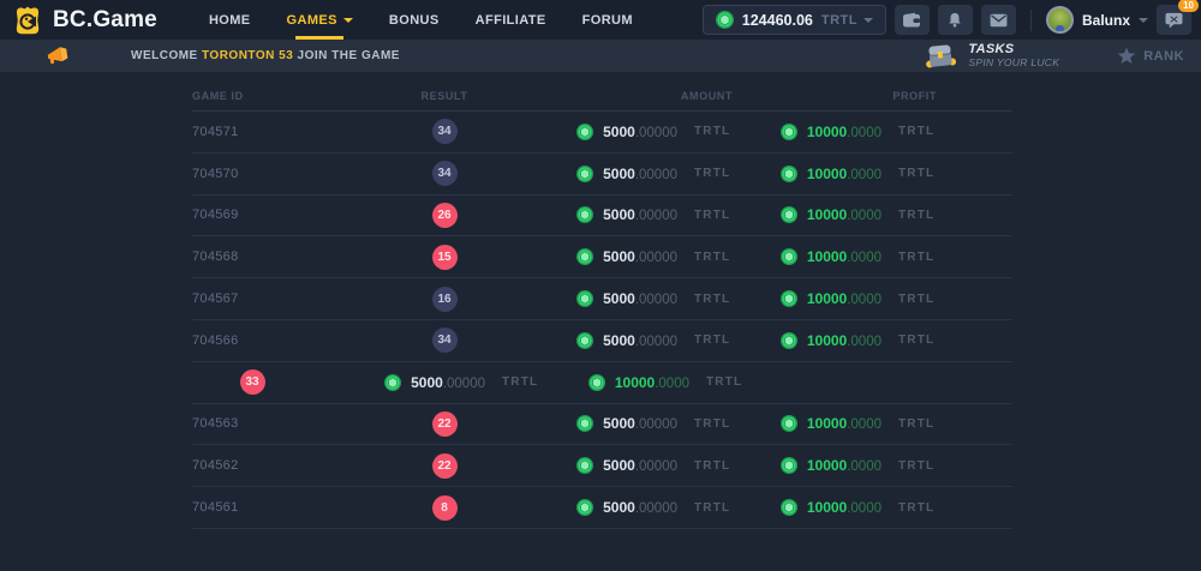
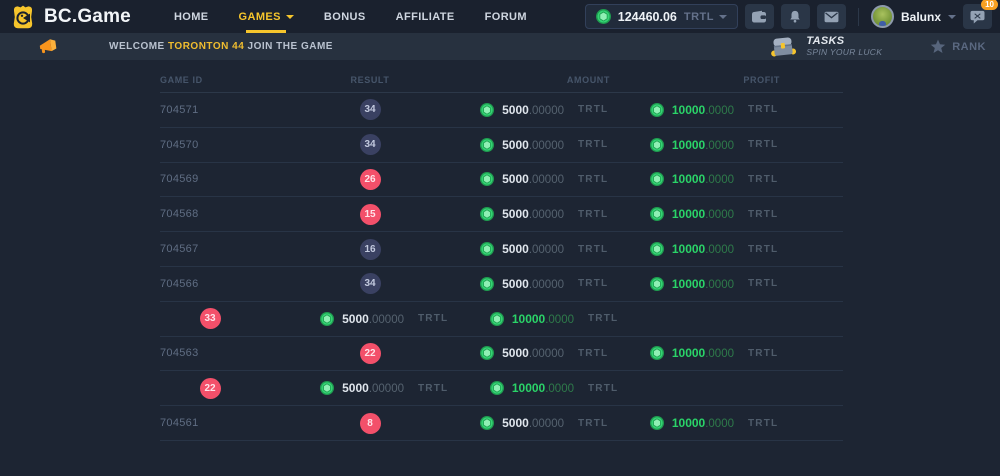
  BC.Game
  HOME
  GAMES
  BONUS
  AFFILIATE
  FORUM
  124460.06
  TRTL
  Balunx
  10
- WELCOME TORONTON 53 JOIN THE GAME
+ WELCOME TORONTON 44 JOIN THE GAME
  TASKS
  SPIN YOUR LUCK
  RANK
  GAME ID
  RESULT
  AMOUNT
  PROFIT
  704571
  34
  5000.00000
  TRTL
  10000.0000
  TRTL
  704570
  34
  5000.00000
  TRTL
  10000.0000
  TRTL
  704569
  26
  5000.00000
  TRTL
  10000.0000
  TRTL
  704568
  15
  5000.00000
  TRTL
  10000.0000
  TRTL
  704567
  16
  5000.00000
  TRTL
  10000.0000
  TRTL
  704566
  34
  5000.00000
  TRTL
  10000.0000
  TRTL
  33
  5000.00000
  TRTL
  10000.0000
  TRTL
  704563
  22
  5000.00000
  TRTL
  10000.0000
  TRTL
- 704562
  22
  5000.00000
  TRTL
  10000.0000
  TRTL
  704561
  8
  5000.00000
  TRTL
  10000.0000
  TRTL
